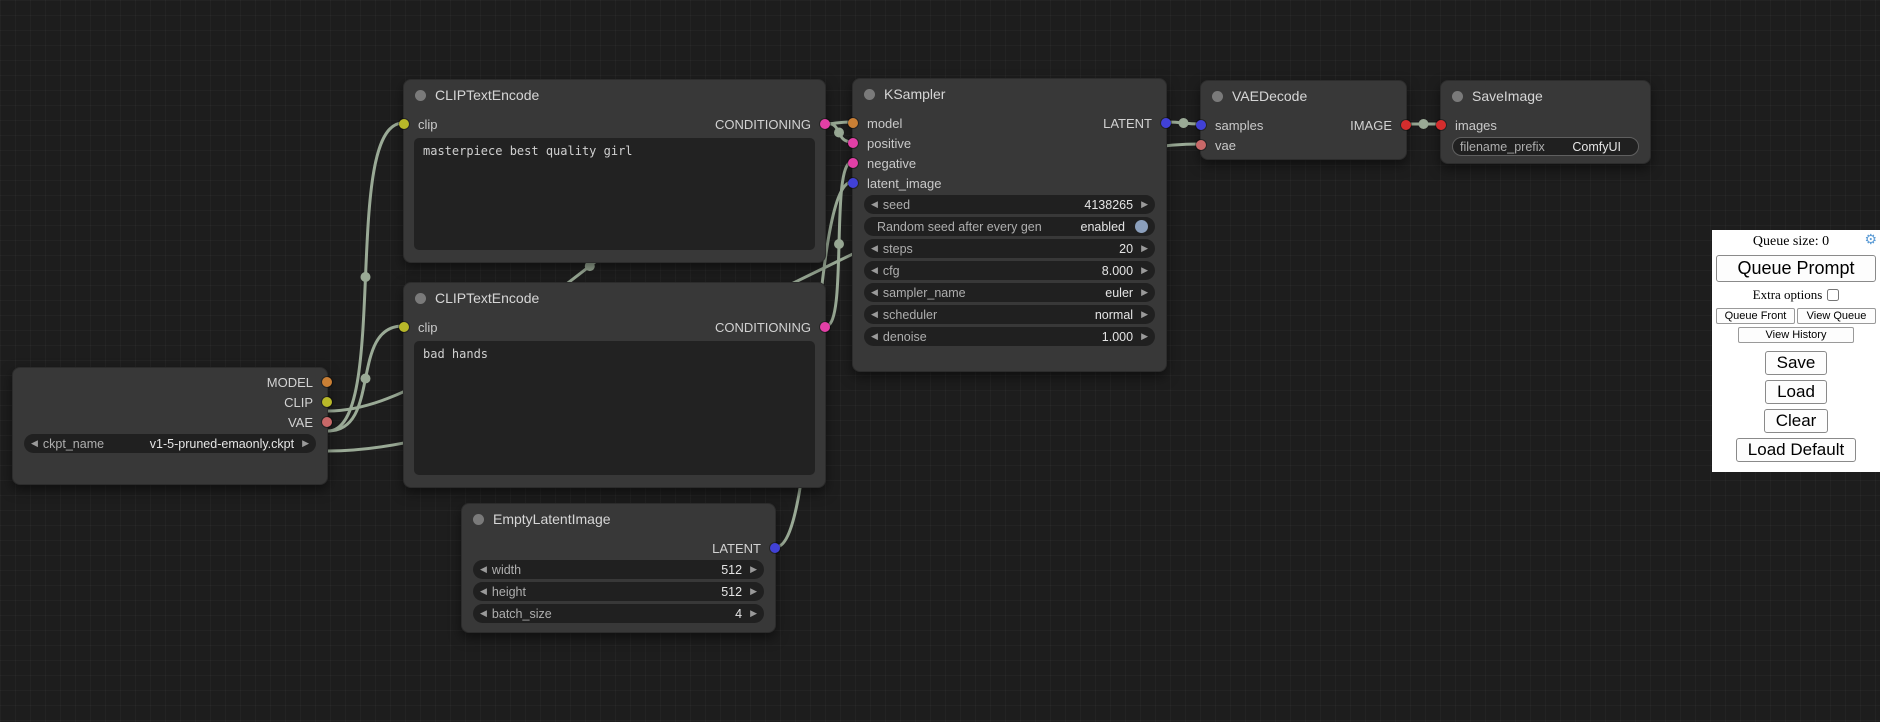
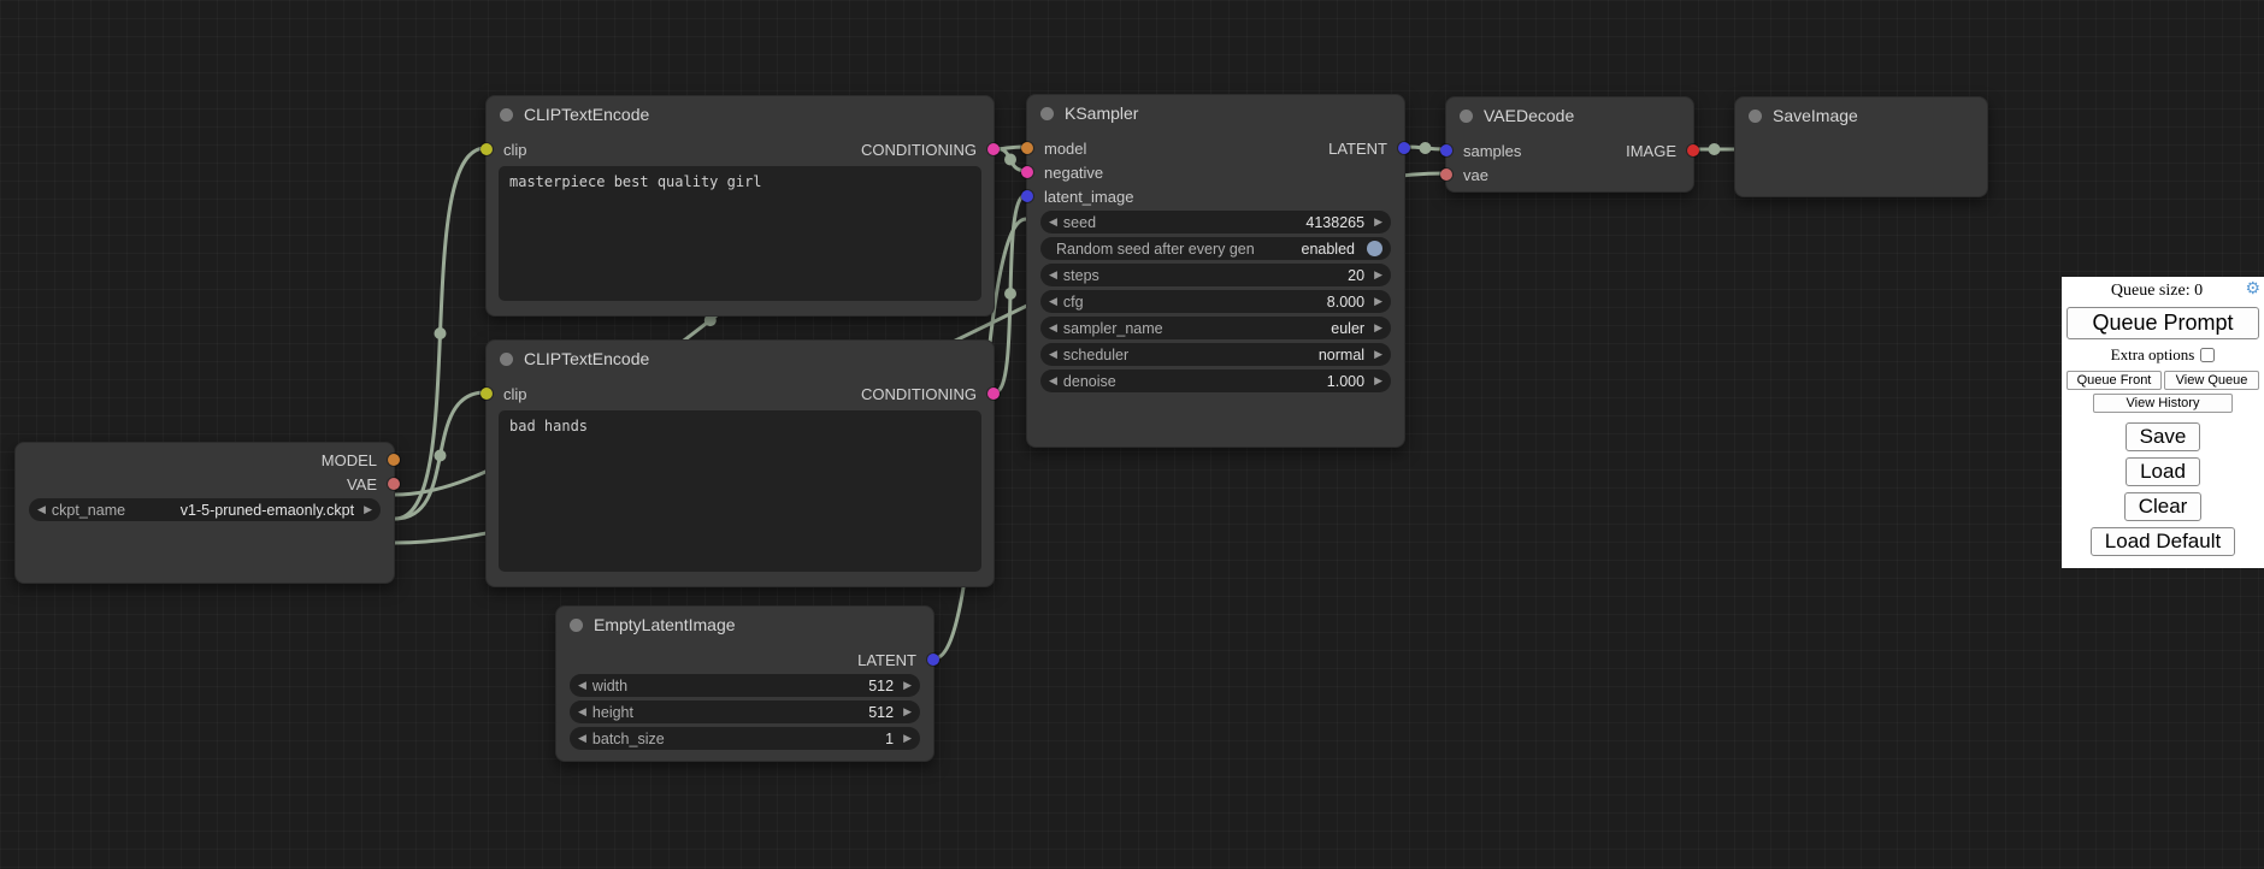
  MODEL
- CLIP
  VAE
  ◀
  ckpt_name
  v1-5-pruned-emaonly.ckpt
  ▶
  CLIPTextEncode
  clip
  CONDITIONING
  masterpiece best quality girl
  CLIPTextEncode
  clip
  CONDITIONING
  bad hands
  EmptyLatentImage
  LATENT
  ◀
  width
  512
  ▶
  ◀
  height
  512
  ▶
  ◀
  batch_size
- 4
+ 1
  ▶
  KSampler
  model
  LATENT
- positive
  negative
  latent_image
  ◀
  seed
  4138265
  ▶
  Random seed after every gen
  enabled
  ◀
  steps
  20
  ▶
  ◀
  cfg
  8.000
  ▶
  ◀
  sampler_name
  euler
  ▶
  ◀
  scheduler
  normal
  ▶
  ◀
  denoise
  1.000
  ▶
  VAEDecode
  samples
  IMAGE
  vae
  SaveImage
- images
- filename_prefix
- ComfyUI
  Queue size: 0
  ⚙
  Queue Prompt
  Extra options
  Queue Front
  View Queue
  View History
  Save
  Load
  Clear
  Load Default
